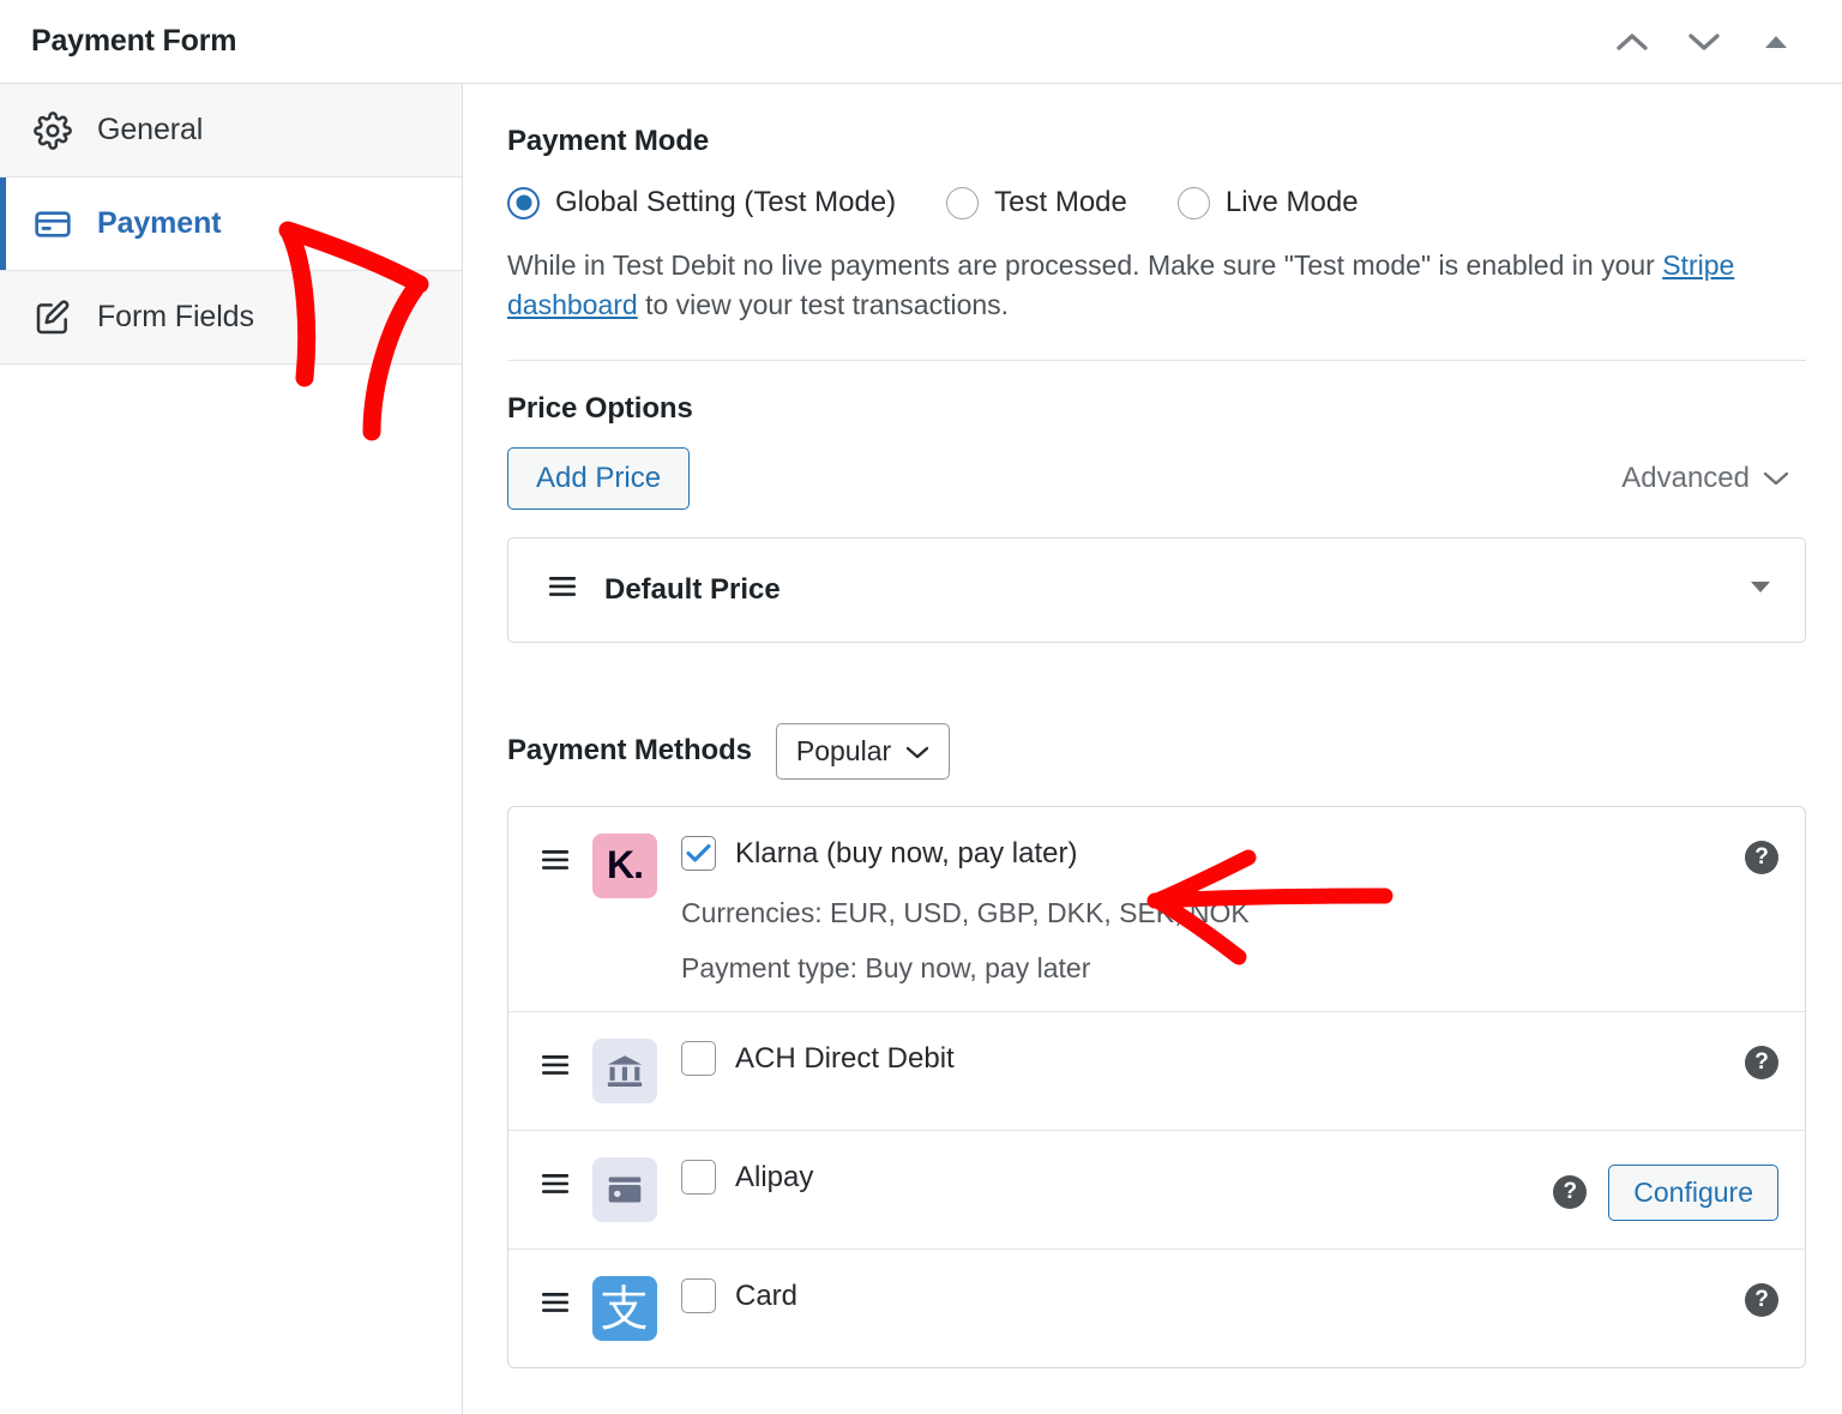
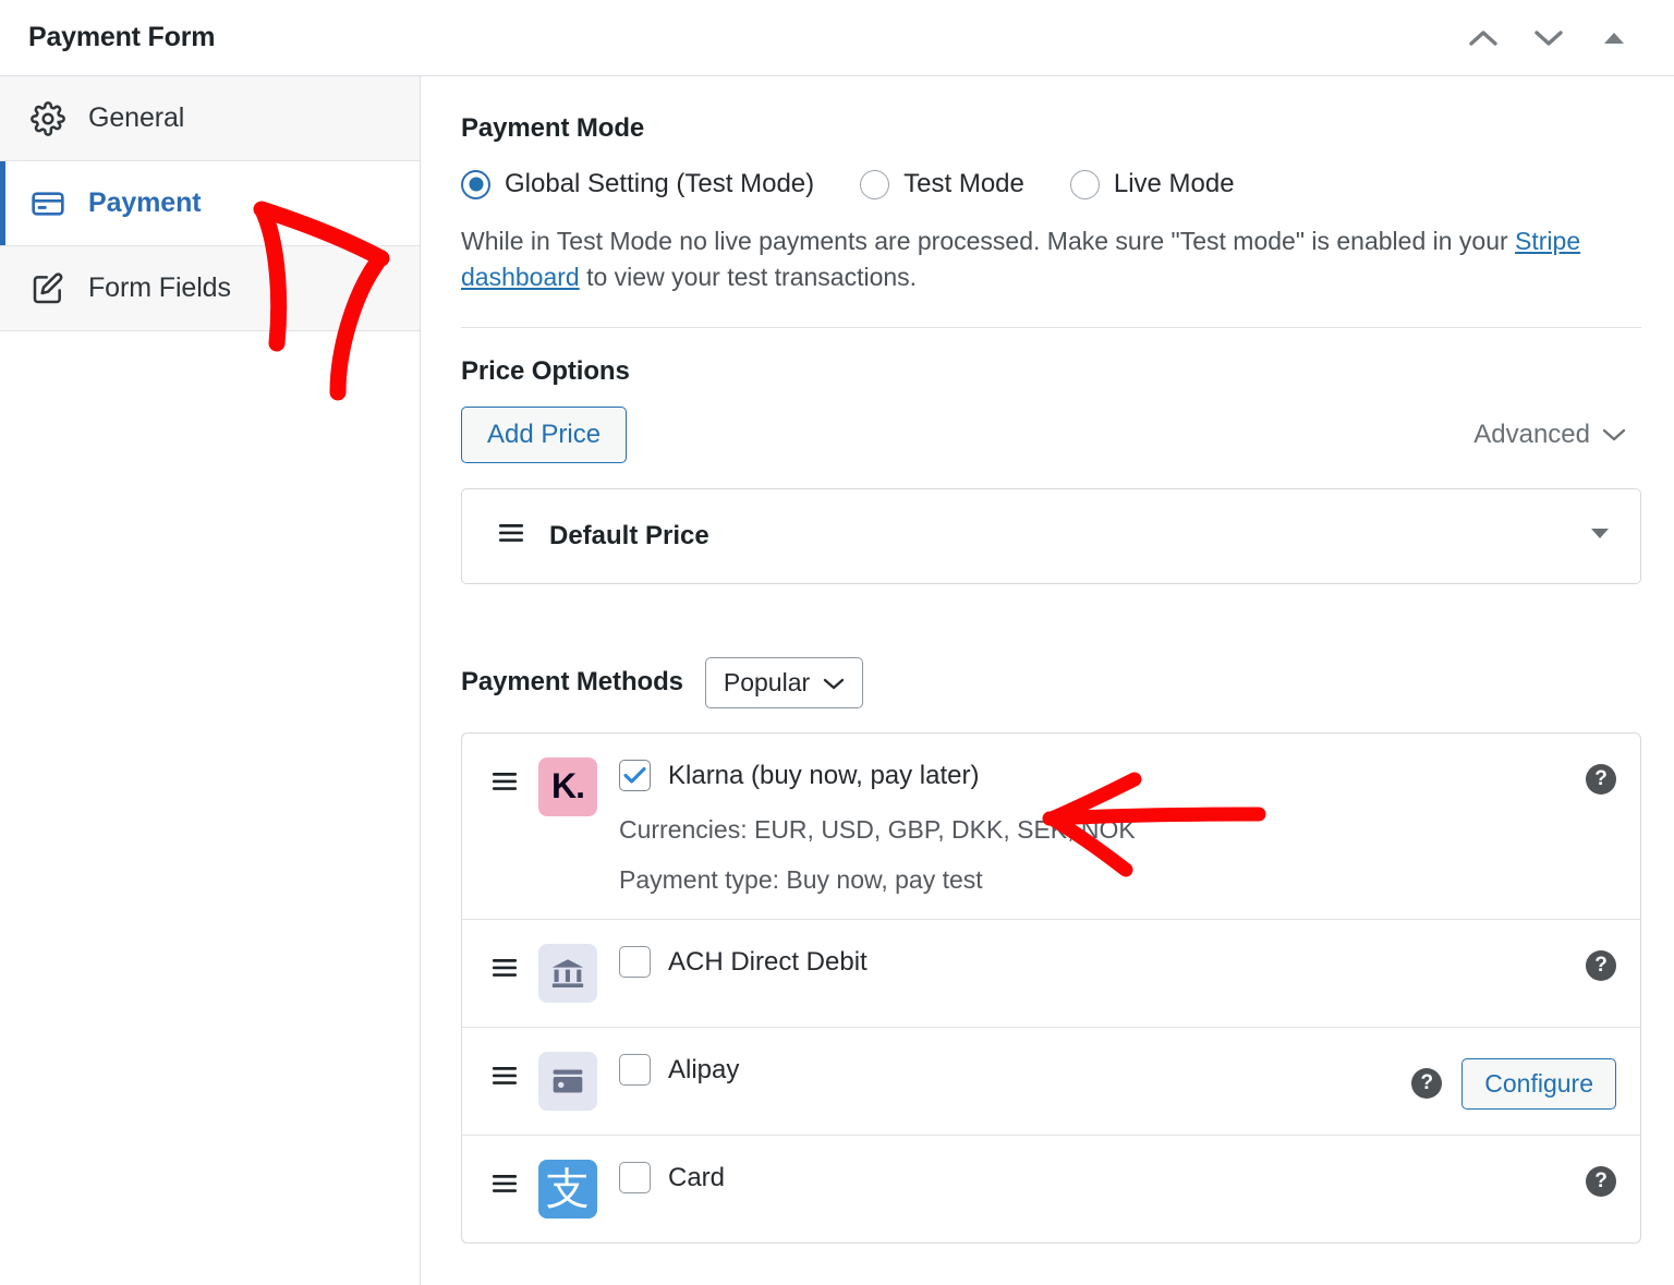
  Payment Form
  General
  Payment
  Form Fields
  Payment Mode
  Global Setting (Test Mode)
  Test Mode
  Live Mode
- While in Test Debit no live payments are processed. Make sure "Test mode" is enabled in your Stripe dashboard to view your test transactions.
+ While in Test Mode no live payments are processed. Make sure "Test mode" is enabled in your Stripe dashboard to view your test transactions.
  Price Options
  Add Price
  Advanced
  Default Price
  Payment Methods
  Popular
  K.
  Klarna (buy now, pay later)
  Currencies: EUR, USD, GBP, DKK, SE NOK
- Payment type: Buy now, pay later
+ Payment type: Buy now, pay test
  ?
  ACH Direct Debit
  ?
  Alipay
  ?
  Configure
  支
  Card
  ?
